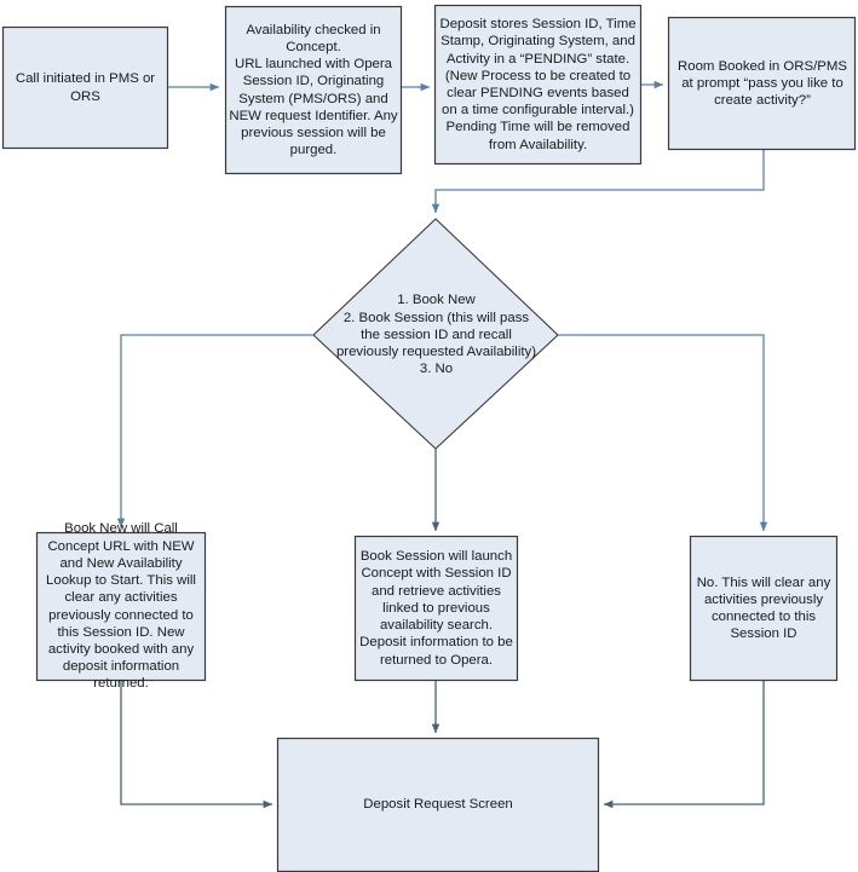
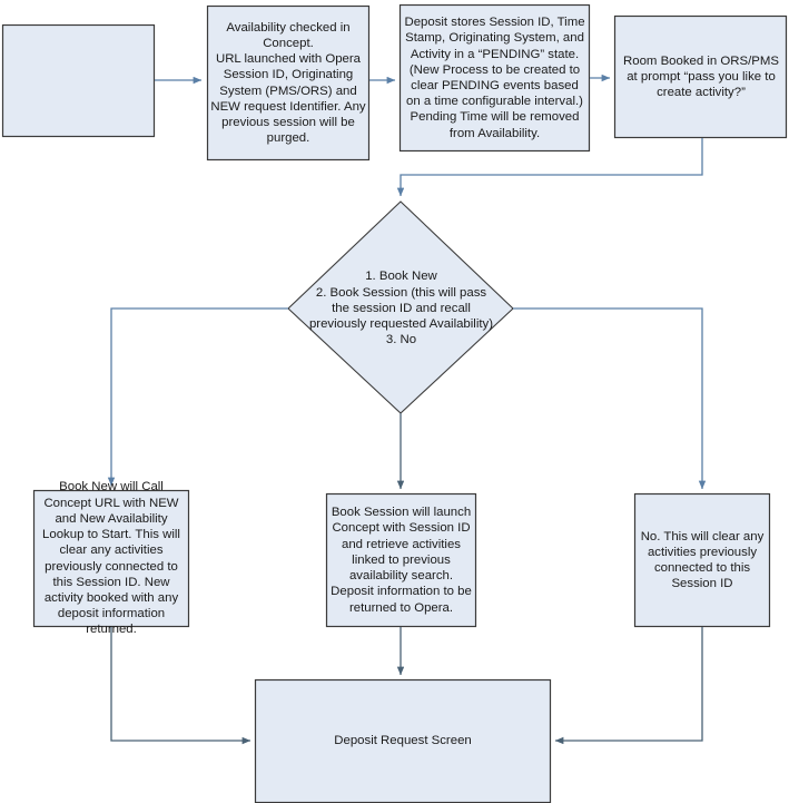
- Call initiated in PMS or ORS
  Availability checked in Concept.
  URL launched with Opera Session ID, Originating System (PMS/ORS) and NEW request Identifier. Any previous session will be purged.
  Deposit stores Session ID, Time Stamp, Originating System, and Activity in a “PENDING” state. (New Process to be created to clear PENDING events based on a time configurable interval.) Pending Time will be removed from Availability.
  Room Booked in ORS/PMS at prompt “pass you like to create activity?”
  1. Book New
  2. Book Session (this will pass the session ID and recall previously requested Availability)
  3. No
  Book New will Call Concept URL with NEW and New Availability Lookup to Start. This will clear any activities previously connected to this Session ID. New activity booked with any deposit information returned.
  Book Session will launch Concept with Session ID and retrieve activities linked to previous availability search. Deposit information to be returned to Opera.
  No. This will clear any activities previously connected to this Session ID
  Deposit Request Screen
